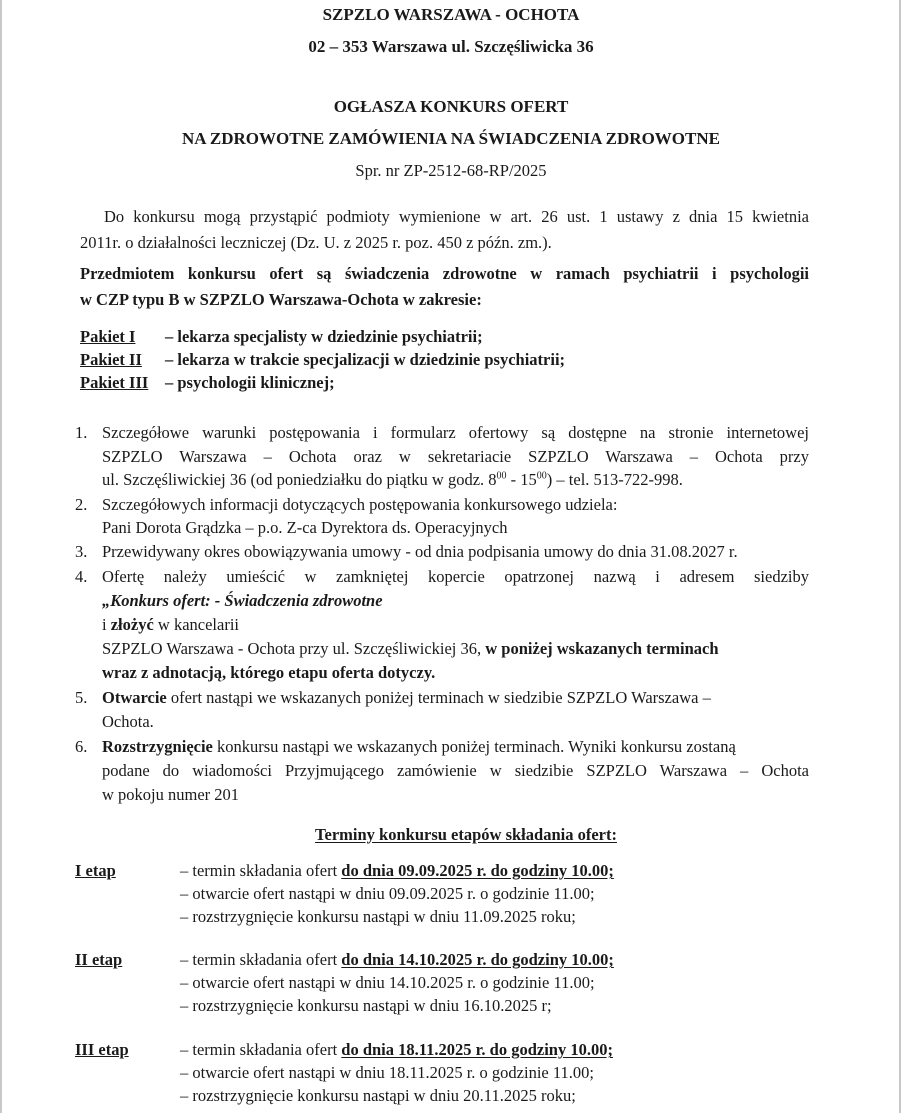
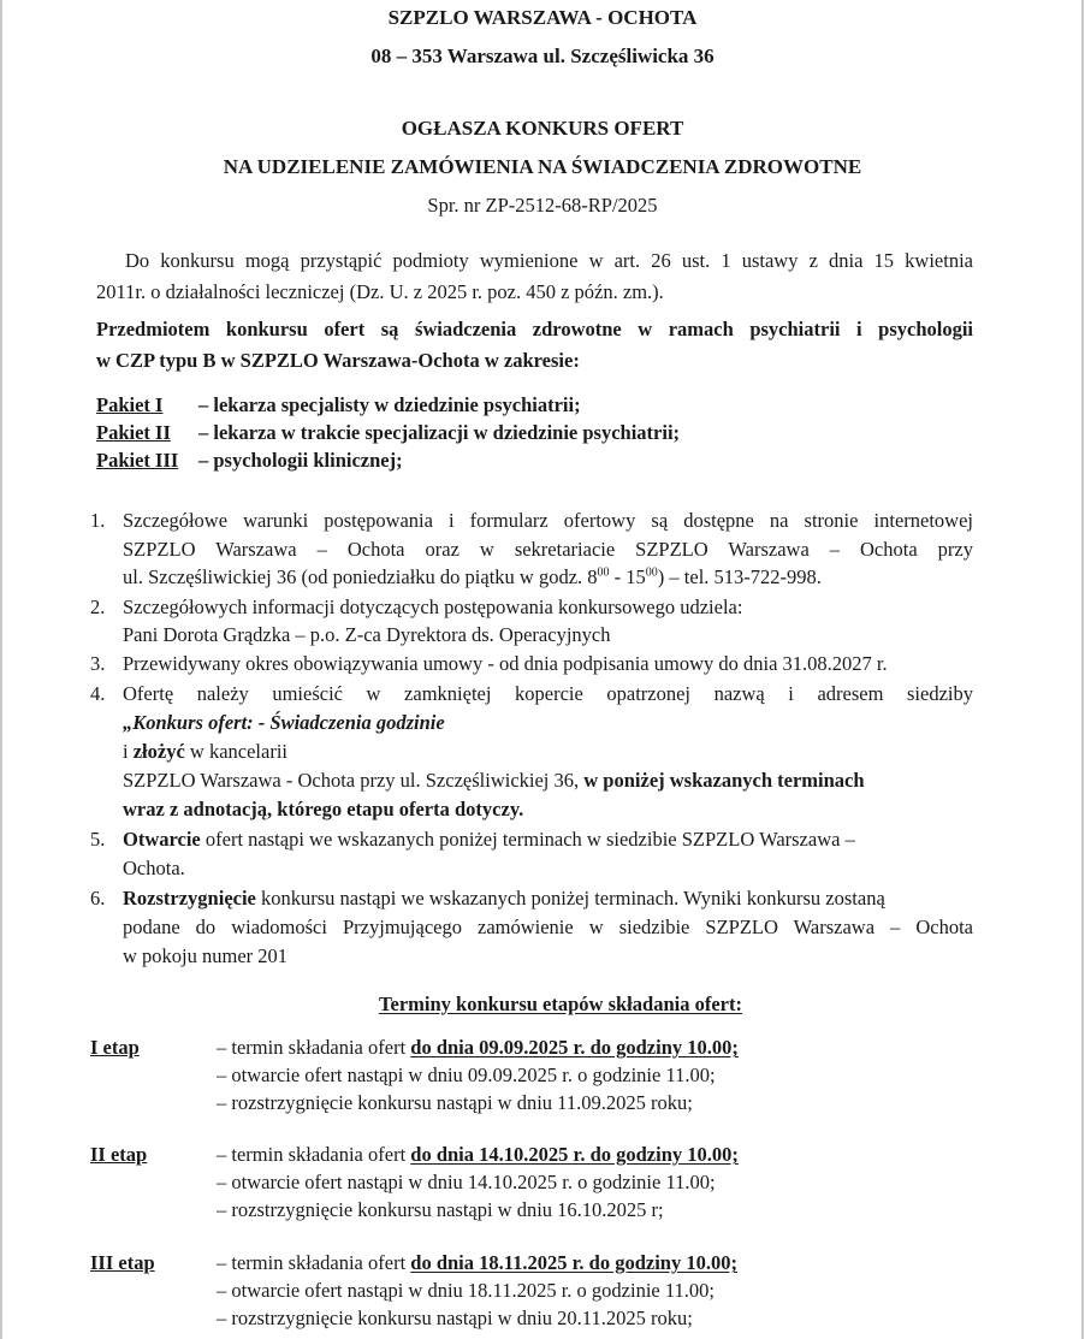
  SZPZLO WARSZAWA - OCHOTA
- 02 – 353 Warszawa ul. Szczęśliwicka 36
+ 08 – 353 Warszawa ul. Szczęśliwicka 36
  OGŁASZA KONKURS OFERT
- NA ZDROWOTNE ZAMÓWIENIA NA ŚWIADCZENIA ZDROWOTNE
+ NA UDZIELENIE ZAMÓWIENIA NA ŚWIADCZENIA ZDROWOTNE
  Spr. nr ZP-2512-68-RP/2025
  Do konkursu mogą przystąpić podmioty wymienione w art. 26 ust. 1 ustawy z dnia 15 kwietnia
  2011r. o działalności leczniczej (Dz. U. z 2025 r. poz. 450 z późn. zm.).
  Przedmiotem konkursu ofert są świadczenia zdrowotne w ramach psychiatrii i psychologii
  w CZP typu B w SZPZLO Warszawa-Ochota w zakresie:
  Pakiet I
  – lekarza specjalisty w dziedzinie psychiatrii;
  Pakiet II
  – lekarza w trakcie specjalizacji w dziedzinie psychiatrii;
  Pakiet III
  – psychologii klinicznej;
  1.
  Szczegółowe warunki postępowania i formularz ofertowy są dostępne na stronie internetowej
  SZPZLO Warszawa – Ochota oraz w sekretariacie SZPZLO Warszawa – Ochota przy
  ul. Szczęśliwickiej 36 (od poniedziałku do piątku w godz. 800 - 1500) – tel. 513-722-998.
  2.
  Szczegółowych informacji dotyczących postępowania konkursowego udziela:
  Pani Dorota Grądzka – p.o. Z-ca Dyrektora ds. Operacyjnych
  3.
  Przewidywany okres obowiązywania umowy - od dnia podpisania umowy do dnia 31.08.2027 r.
  4.
  Ofertę należy umieścić w zamkniętej kopercie opatrzonej nazwą i adresem siedziby
- „Konkurs ofert: - Świadczenia zdrowotne
+ „Konkurs ofert: - Świadczenia godzinie
  i złożyć w kancelarii
  SZPZLO Warszawa - Ochota przy ul. Szczęśliwickiej 36, w poniżej wskazanych terminach
  wraz z adnotacją, którego etapu oferta dotyczy.
  5.
  Otwarcie ofert nastąpi we wskazanych poniżej terminach w siedzibie SZPZLO Warszawa –
  Ochota.
  6.
  Rozstrzygnięcie konkursu nastąpi we wskazanych poniżej terminach. Wyniki konkursu zostaną
  podane do wiadomości Przyjmującego zamówienie w siedzibie SZPZLO Warszawa – Ochota
  w pokoju numer 201
  Terminy konkursu etapów składania ofert:
  I etap
  – termin składania ofert do dnia 09.09.2025 r. do godziny 10.00;
  – otwarcie ofert nastąpi w dniu 09.09.2025 r. o godzinie 11.00;
  – rozstrzygnięcie konkursu nastąpi w dniu 11.09.2025 roku;
  II etap
  – termin składania ofert do dnia 14.10.2025 r. do godziny 10.00;
  – otwarcie ofert nastąpi w dniu 14.10.2025 r. o godzinie 11.00;
  – rozstrzygnięcie konkursu nastąpi w dniu 16.10.2025 r;
  III etap
  – termin składania ofert do dnia 18.11.2025 r. do godziny 10.00;
  – otwarcie ofert nastąpi w dniu 18.11.2025 r. o godzinie 11.00;
  – rozstrzygnięcie konkursu nastąpi w dniu 20.11.2025 roku;
